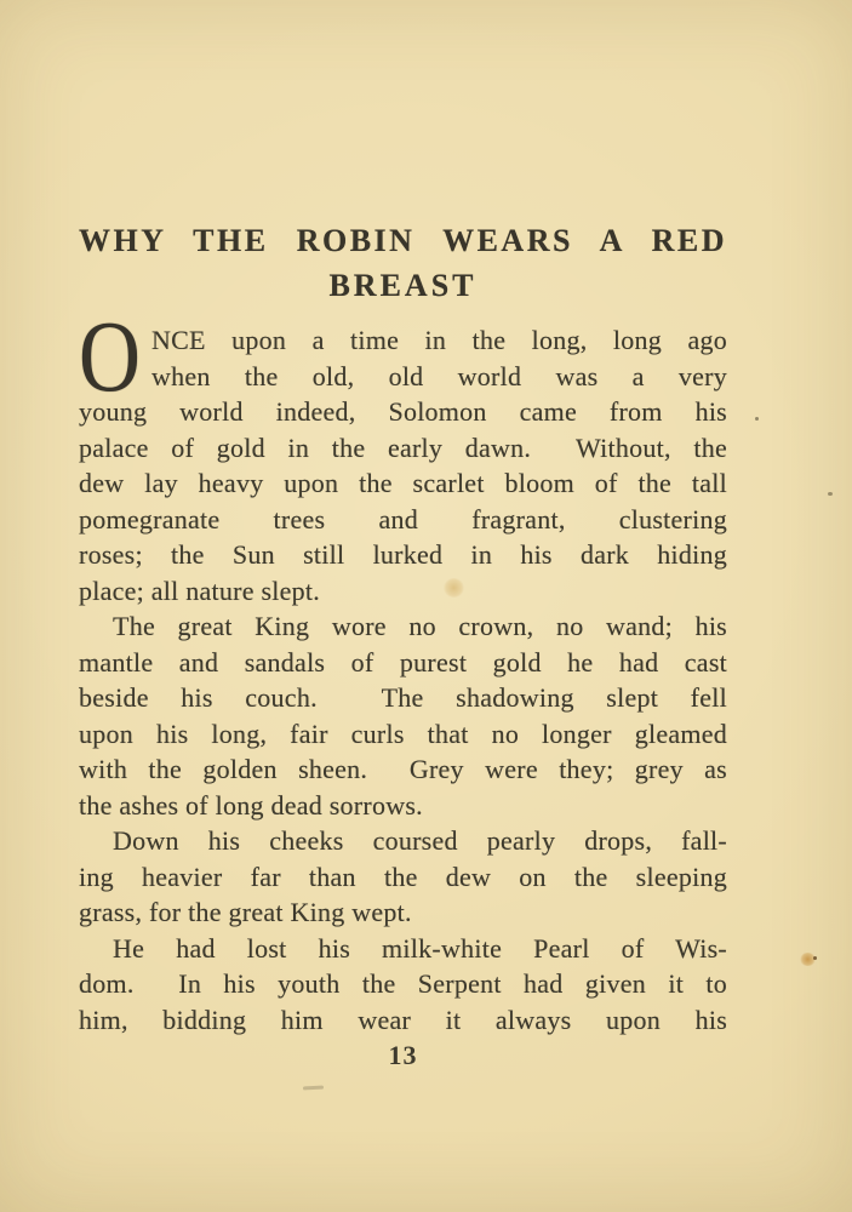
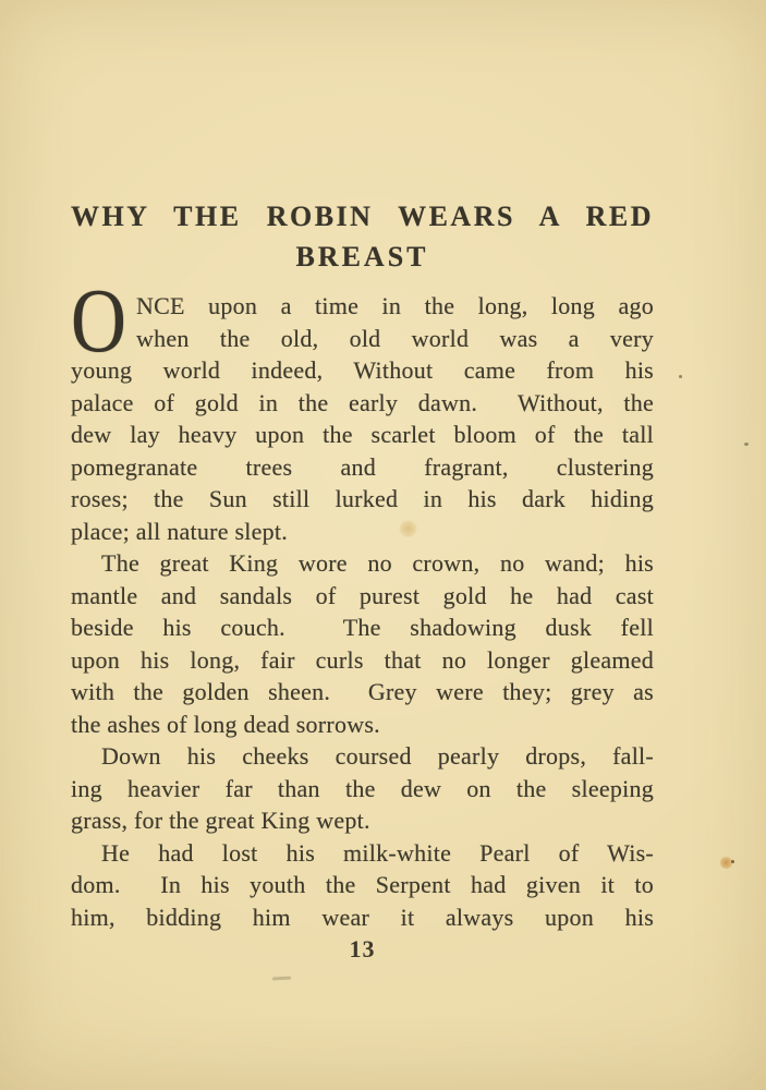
  WHY THE ROBIN WEARS A RED
  BREAST
  O
  NCE upon a time in the long, long ago
  when the old, old world was a very
- young world indeed, Solomon came from his
+ young world indeed, Without came from his
  palace of gold in the early dawn. Without, the
  dew lay heavy upon the scarlet bloom of the tall
  pomegranate trees and fragrant, clustering
  roses; the Sun still lurked in his dark hiding
  place; all nature slept.
  The great King wore no crown, no wand; his
  mantle and sandals of purest gold he had cast
- beside his couch. The shadowing slept fell
+ beside his couch. The shadowing dusk fell
  upon his long, fair curls that no longer gleamed
  with the golden sheen. Grey were they; grey as
  the ashes of long dead sorrows.
  Down his cheeks coursed pearly drops, fall-
  ing heavier far than the dew on the sleeping
  grass, for the great King wept.
  He had lost his milk-white Pearl of Wis-
  dom. In his youth the Serpent had given it to
  him, bidding him wear it always upon his
  13
